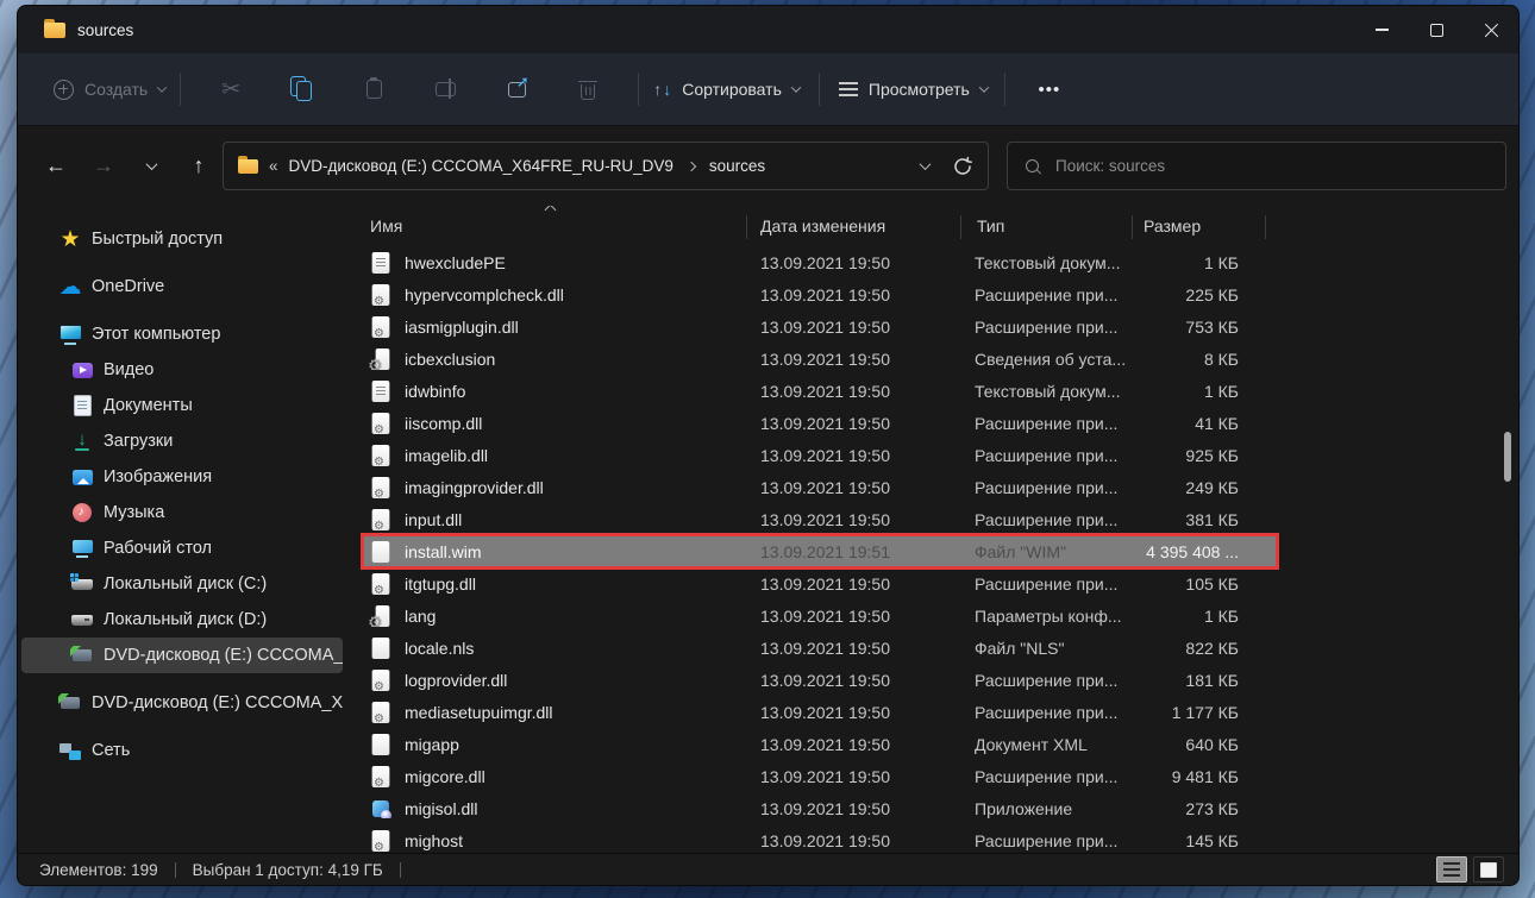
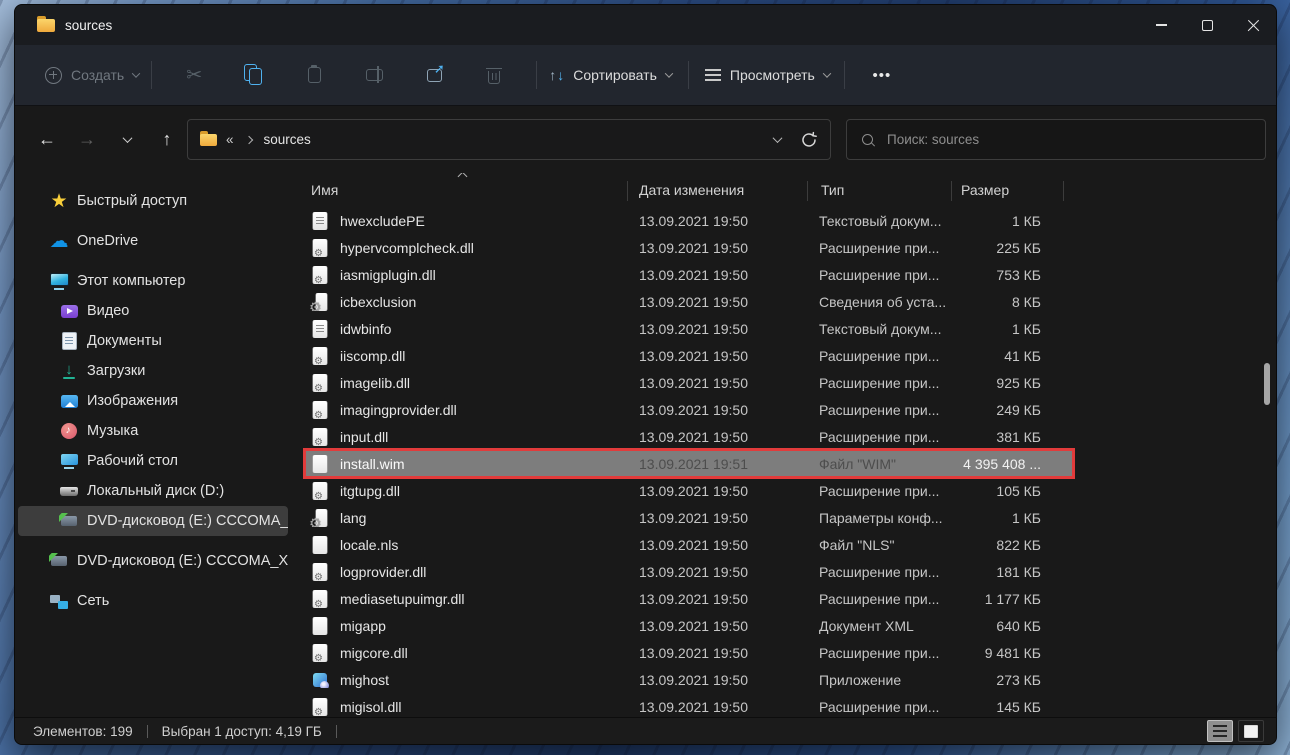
  sources
  Создать
  ✂
  ↑
  ↓
  Сортировать
  Просмотреть
  •••
  ←
  →
  ↑
  «
- DVD-дисковод (E:) CCCOMA_X64FRE_RU-RU_DV9
  sources
  Поиск: sources
  Быстрый доступ
  OneDrive
  Этот компьютер
  Видео
  Документы
  Загрузки
  Изображения
  Музыка
  Рабочий стол
- Локальный диск (C:)
  Локальный диск (D:)
  DVD-дисковод (E:) CCCOMA_
  DVD-дисковод (E:) CCCOMA_X
  Сеть
  Имя
  Дата изменения
  Тип
  Размер
  hwexcludePE
  13.09.2021 19:50
  Текстовый докум...
  1 КБ
  hypervcomplcheck.dll
  13.09.2021 19:50
  Расширение при...
  225 КБ
  iasmigplugin.dll
  13.09.2021 19:50
  Расширение при...
  753 КБ
  icbexclusion
  13.09.2021 19:50
  Сведения об уста...
  8 КБ
  idwbinfo
  13.09.2021 19:50
  Текстовый докум...
  1 КБ
  iiscomp.dll
  13.09.2021 19:50
  Расширение при...
  41 КБ
  imagelib.dll
  13.09.2021 19:50
  Расширение при...
  925 КБ
  imagingprovider.dll
  13.09.2021 19:50
  Расширение при...
  249 КБ
  input.dll
  13.09.2021 19:50
  Расширение при...
  381 КБ
  install.wim
  13.09.2021 19:51
  Файл "WIM"
  4 395 408 ...
  itgtupg.dll
  13.09.2021 19:50
  Расширение при...
  105 КБ
  lang
  13.09.2021 19:50
  Параметры конф...
  1 КБ
  locale.nls
  13.09.2021 19:50
  Файл "NLS"
  822 КБ
  logprovider.dll
  13.09.2021 19:50
  Расширение при...
  181 КБ
  mediasetupuimgr.dll
  13.09.2021 19:50
  Расширение при...
  1 177 КБ
  migapp
  13.09.2021 19:50
  Документ XML
  640 КБ
  migcore.dll
  13.09.2021 19:50
  Расширение при...
  9 481 КБ
- migisol.dll
+ mighost
  13.09.2021 19:50
  Приложение
  273 КБ
- mighost
+ migisol.dll
  13.09.2021 19:50
  Расширение при...
  145 КБ
  Элементов: 199
  Выбран 1 доступ: 4,19 ГБ
